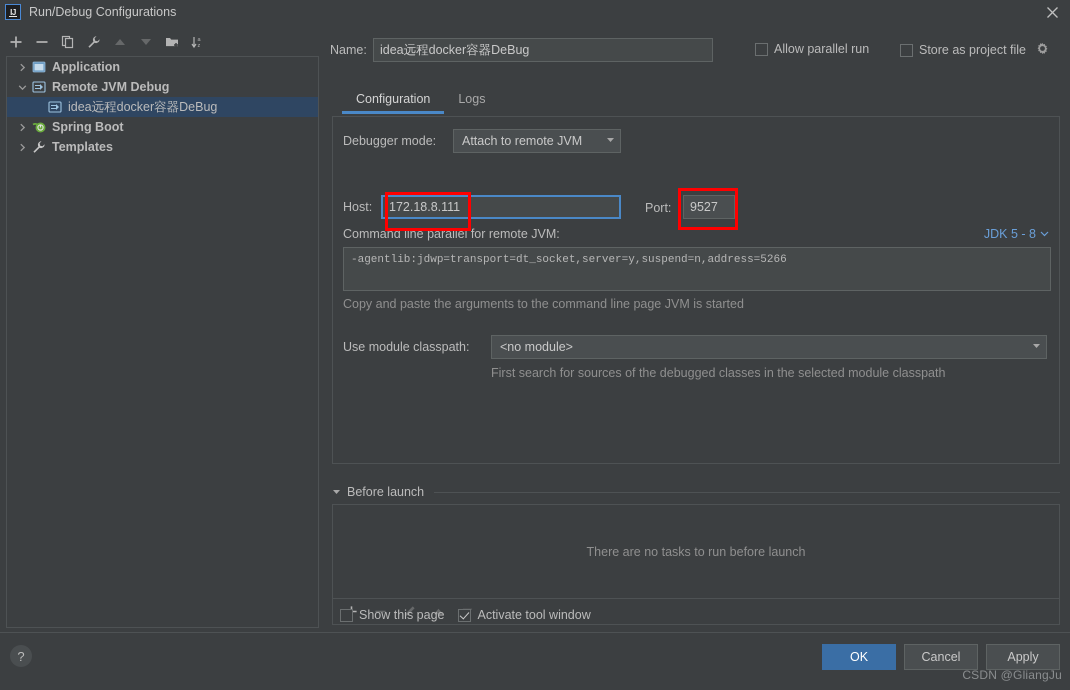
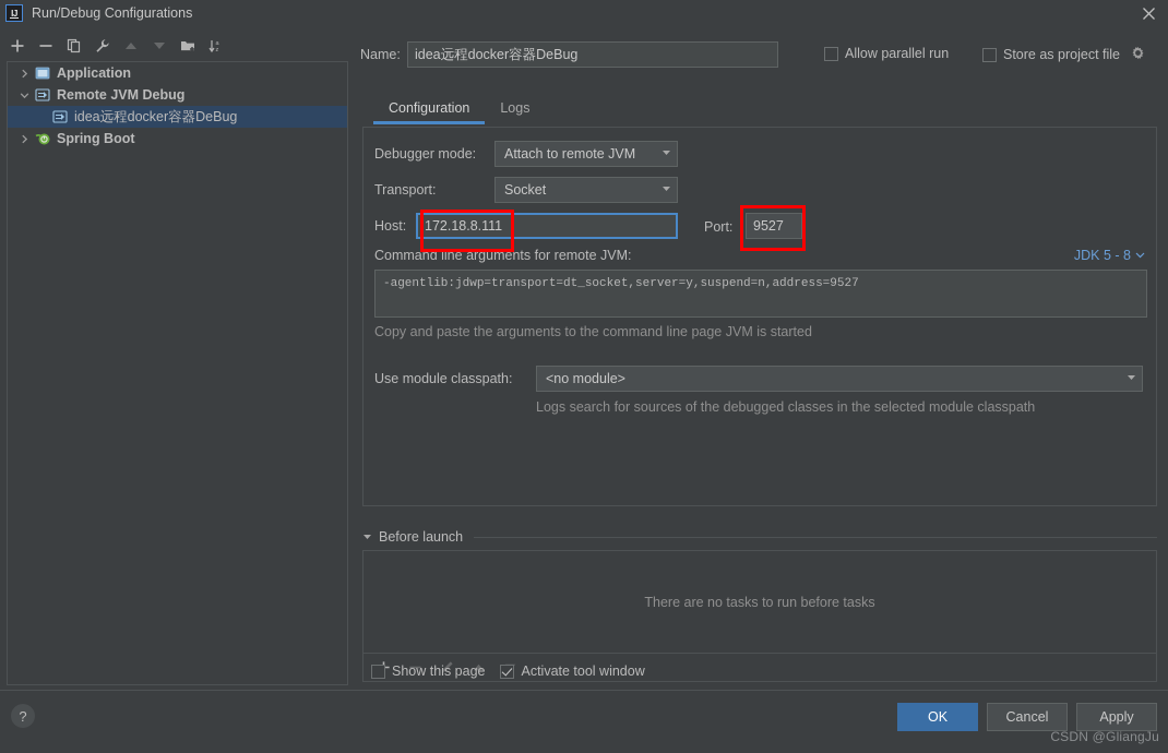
  IJ
  Run/Debug Configurations
  Application
  Remote JVM Debug
  idea远程docker容器DeBug
  Spring Boot
- Templates
  Name:
  idea远程docker容器DeBug
  Allow parallel run
  Store as project file
  Configuration
  Logs
  Debugger mode:
  Attach to remote JVM
+ Transport:
+ Socket
  Host:
  172.18.8.111
  Port:
  9527
- Command line parallel for remote JVM:
+ Command line arguments for remote JVM:
  JDK 5 - 8
- -agentlib:jdwp=transport=dt_socket,server=y,suspend=n,address=5266
+ -agentlib:jdwp=transport=dt_socket,server=y,suspend=n,address=9527
  Copy and paste the arguments to the command line page JVM is started
  Use module classpath:
  <no module>
- First search for sources of the debugged classes in the selected module classpath
+ Logs search for sources of the debugged classes in the selected module classpath
  Before launch
- There are no tasks to run before launch
+ There are no tasks to run before tasks
  Show this page
  Activate tool window
  ?
  OK
  Cancel
  Apply
  CSDN @GliangJu
